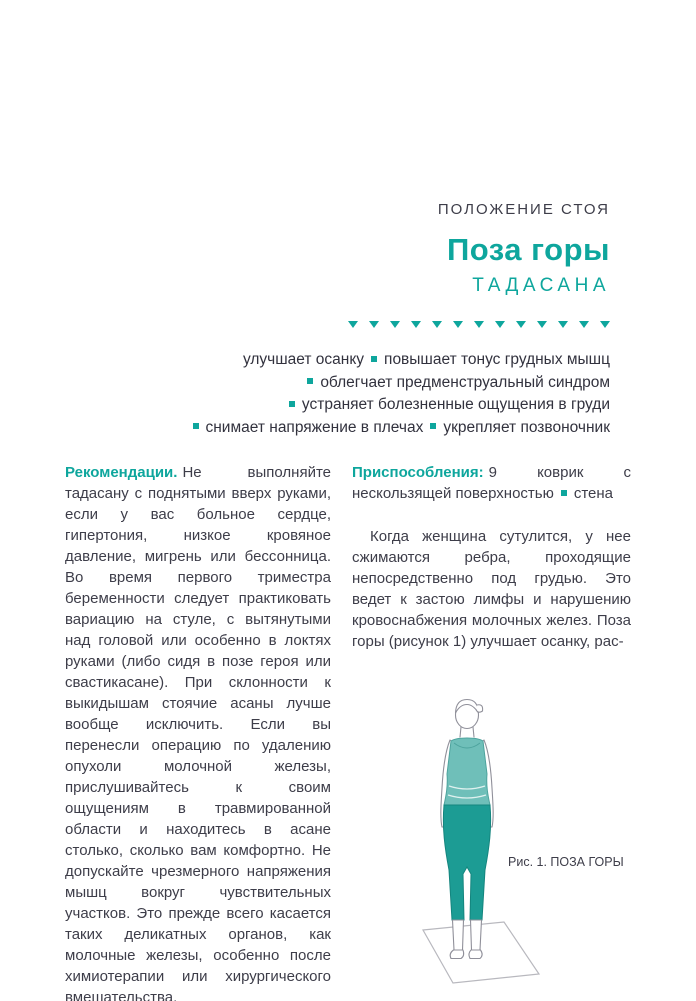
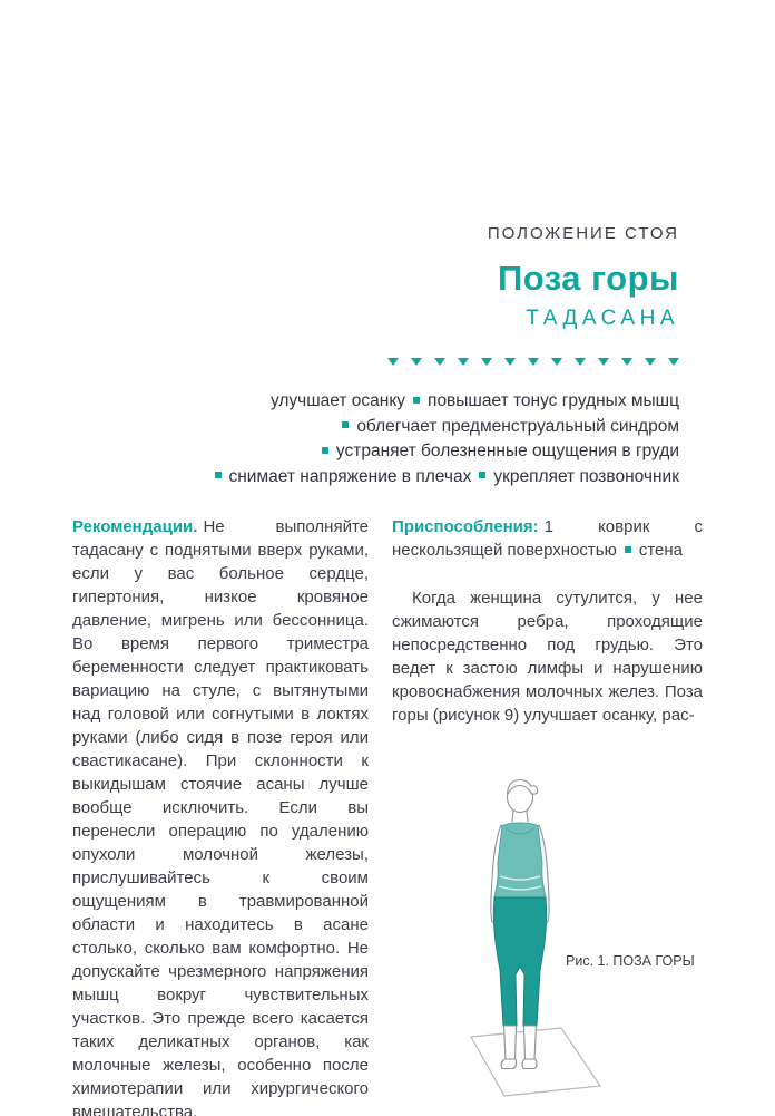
  ПОЛОЖЕНИЕ СТОЯ
  Поза горы
  ТАДАСАНА
  улучшает осанку повышает тонус грудных мышц
  облегчает предменструальный синдром
  устраняет болезненные ощущения в груди
  снимает напряжение в плечах укрепляет позвоночник
- Рекомендации. Не выполняйте тадасану с поднятыми вверх руками, если у вас больное сердце, гипертония, низкое кровяное давление, мигрень или бессонница. Во время первого триместра беременности следует практиковать вариацию на стуле, с вытянутыми над головой или особенно в локтях руками (либо сидя в позе героя или свастикасане). При склонности к выкидышам стоячие асаны лучше вообще исключить. Если вы перенесли операцию по удалению опухоли молочной железы, прислушивайтесь к своим ощущениям в травмированной области и находитесь в асане столько, сколько вам комфортно. Не допускайте чрезмерного напряжения мышц вокруг чувствительных участков. Это прежде всего касается таких деликатных органов, как молочные железы, особенно после химиотерапии или хирургического вмешательства.
+ Рекомендации. Не выполняйте тадасану с поднятыми вверх руками, если у вас больное сердце, гипертония, низкое кровяное давление, мигрень или бессонница. Во время первого триместра беременности следует практиковать вариацию на стуле, с вытянутыми над головой или согнутыми в локтях руками (либо сидя в позе героя или свастикасане). При склонности к выкидышам стоячие асаны лучше вообще исключить. Если вы перенесли операцию по удалению опухоли молочной железы, прислушивайтесь к своим ощущениям в травмированной области и находитесь в асане столько, сколько вам комфортно. Не допускайте чрезмерного напряжения мышц вокруг чувствительных участков. Это прежде всего касается таких деликатных органов, как молочные железы, особенно после химиотерапии или хирургического вмешательства.
- Приспособления: 9 коврик с нескользящей поверхностью стена
+ Приспособления: 1 коврик с нескользящей поверхностью стена
- Когда женщина сутулится, у нее сжимаются ребра, проходящие непосредственно под грудью. Это ведет к застою лимфы и нарушению кровоснабжения молочных желез. Поза горы (рисунок 1) улучшает осанку, рас-
+ Когда женщина сутулится, у нее сжимаются ребра, проходящие непосредственно под грудью. Это ведет к застою лимфы и нарушению кровоснабжения молочных желез. Поза горы (рисунок 9) улучшает осанку, рас-
  Рис. 1. ПОЗА ГОРЫ
